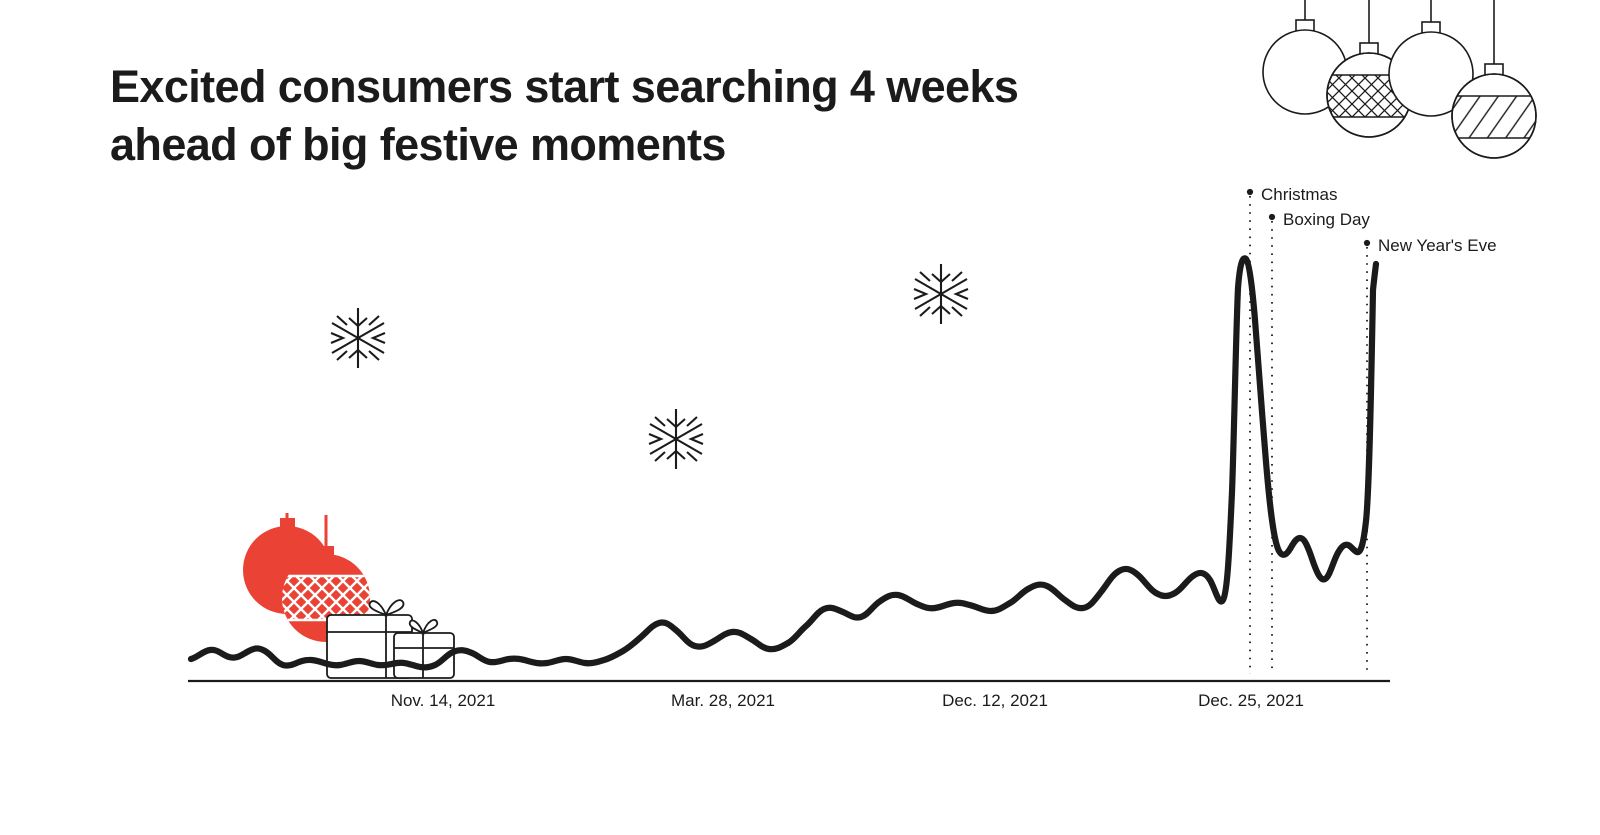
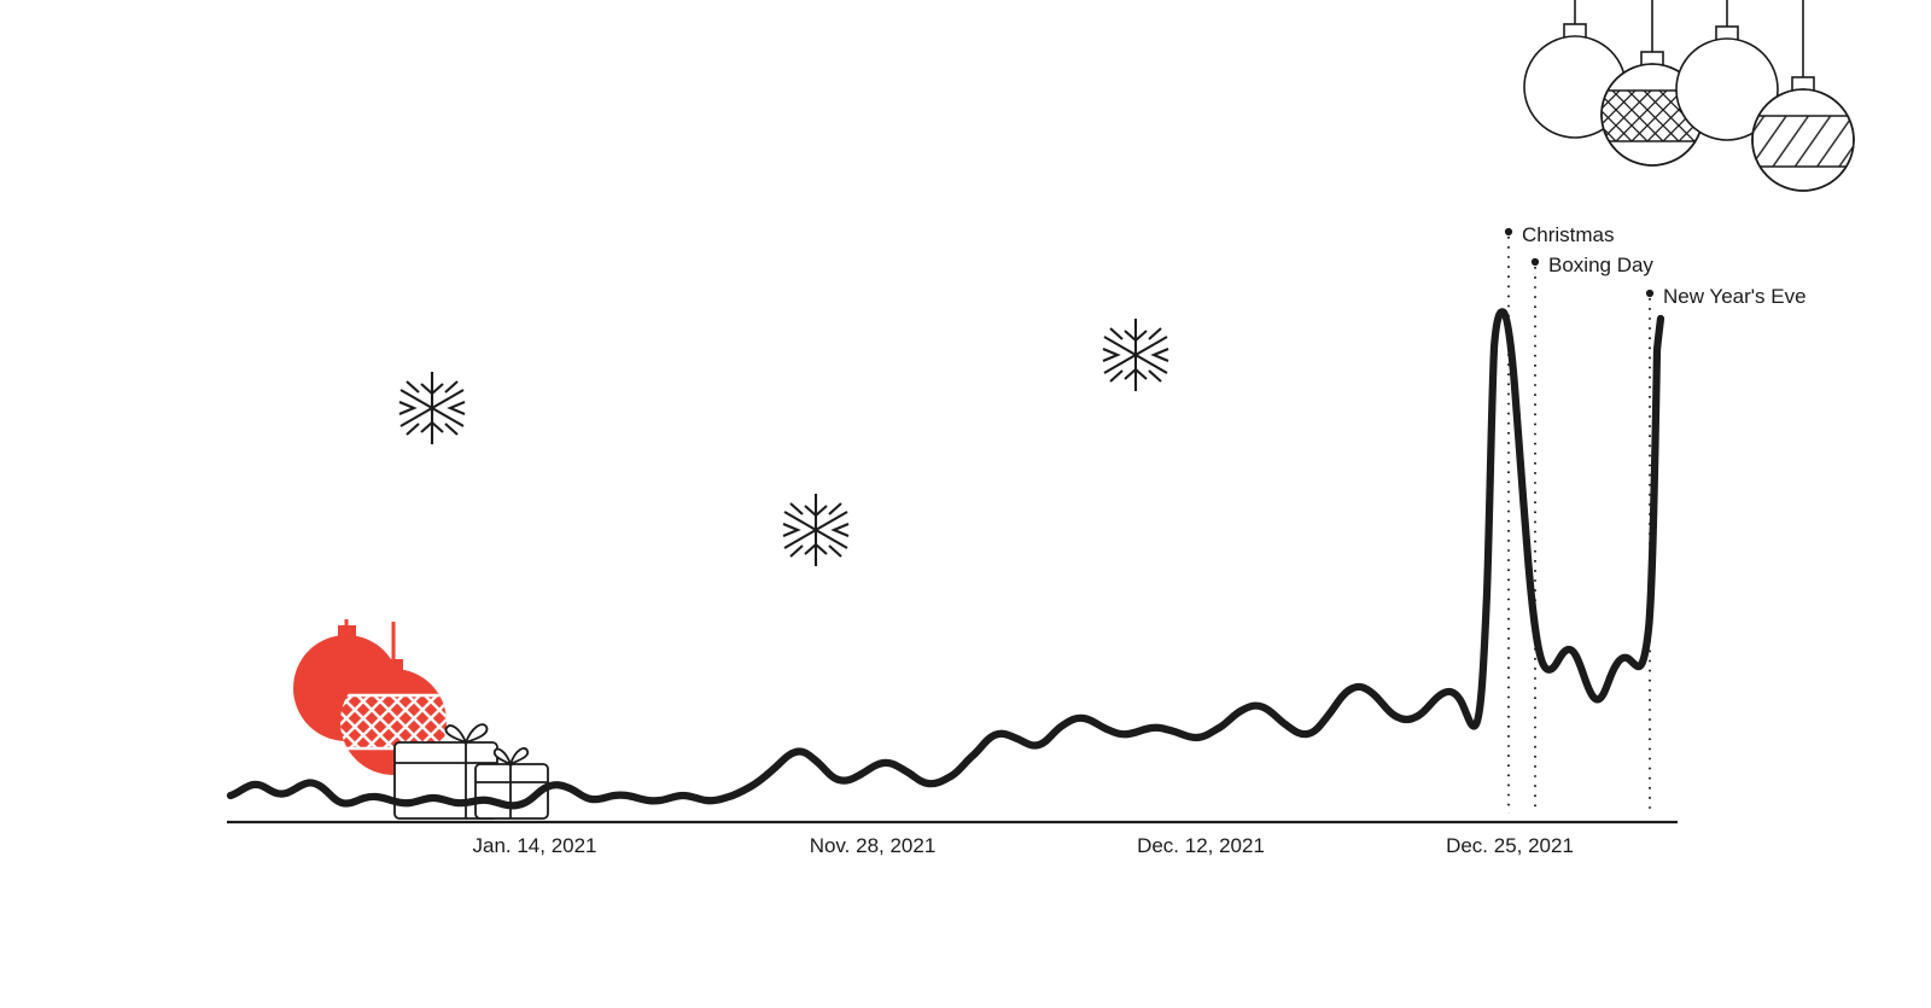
- Excited consumers start searching 4 weeks
- ahead of big festive moments
  Christmas
  Boxing Day
  New Year's Eve
- Nov. 14, 2021
+ Jan. 14, 2021
- Mar. 28, 2021
+ Nov. 28, 2021
  Dec. 12, 2021
  Dec. 25, 2021
